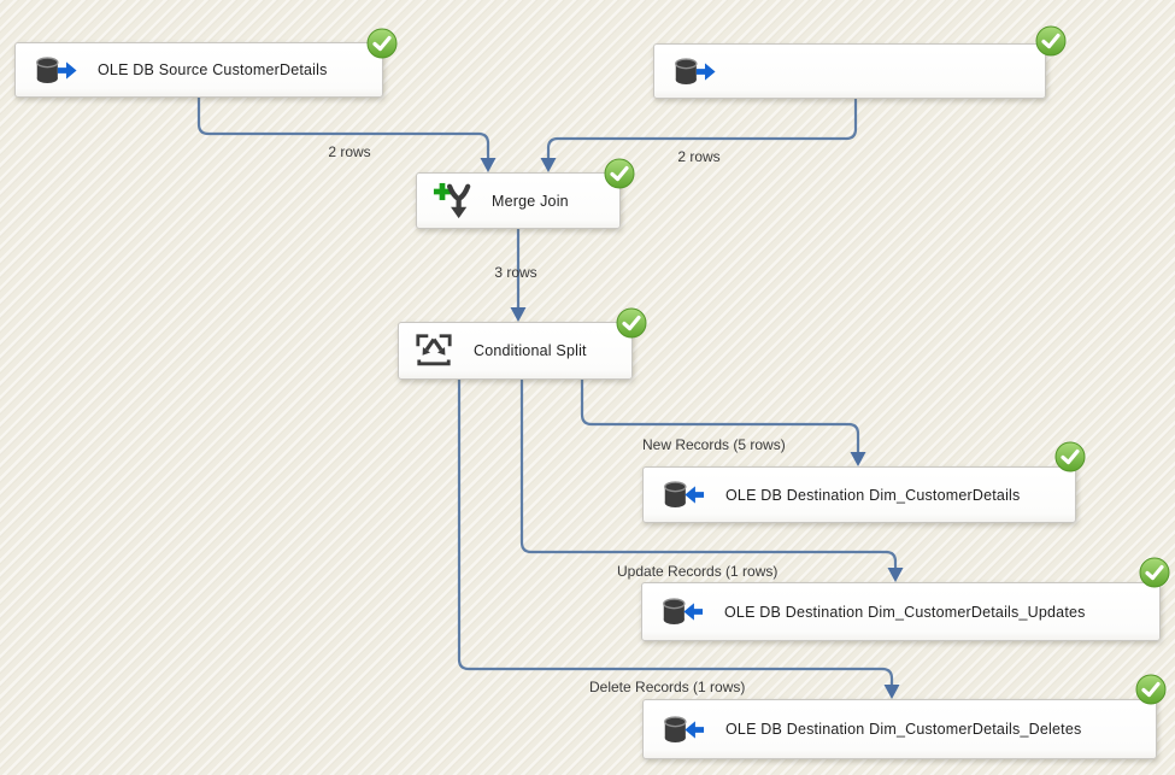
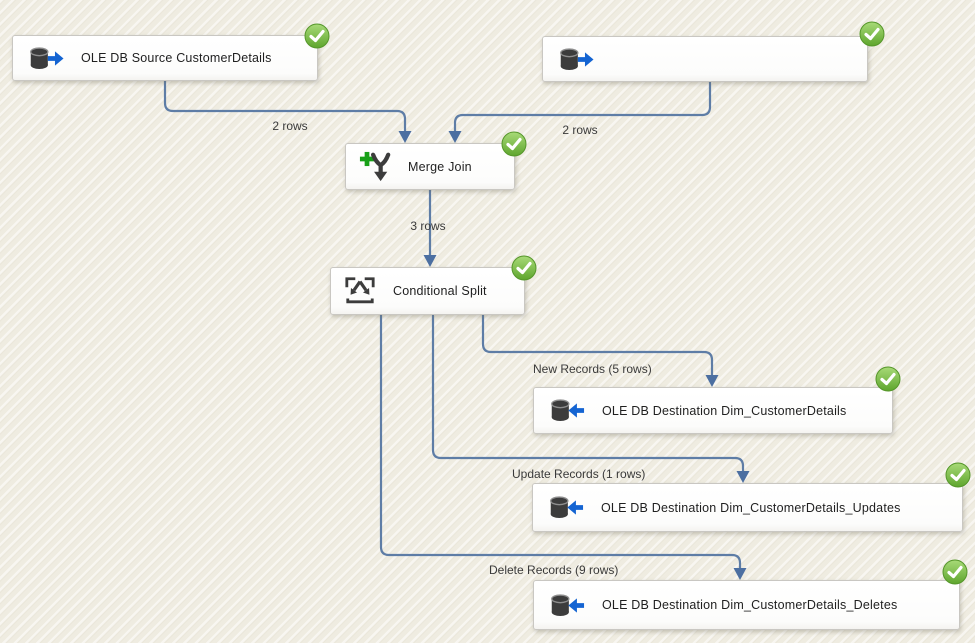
  2 rows
  2 rows
  3 rows
  New Records (5 rows)
  Update Records (1 rows)
- Delete Records (1 rows)
+ Delete Records (9 rows)
  OLE DB Source CustomerDetails
  Merge Join
  Conditional Split
  OLE DB Destination Dim_CustomerDetails
  OLE DB Destination Dim_CustomerDetails_Updates
  OLE DB Destination Dim_CustomerDetails_Deletes
